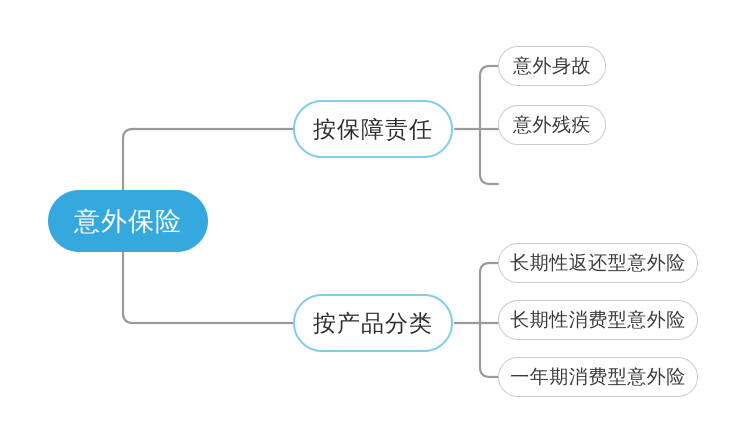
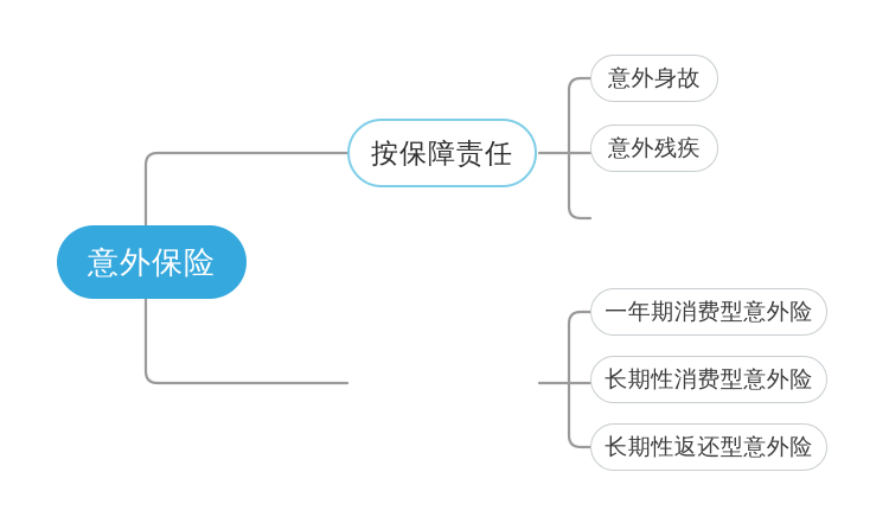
  意外保险
  按保障责任
- 按产品分类
  意外身故
  意外残疾
- 长期性返还型意外险
+ 一年期消费型意外险
  长期性消费型意外险
- 一年期消费型意外险
+ 长期性返还型意外险
